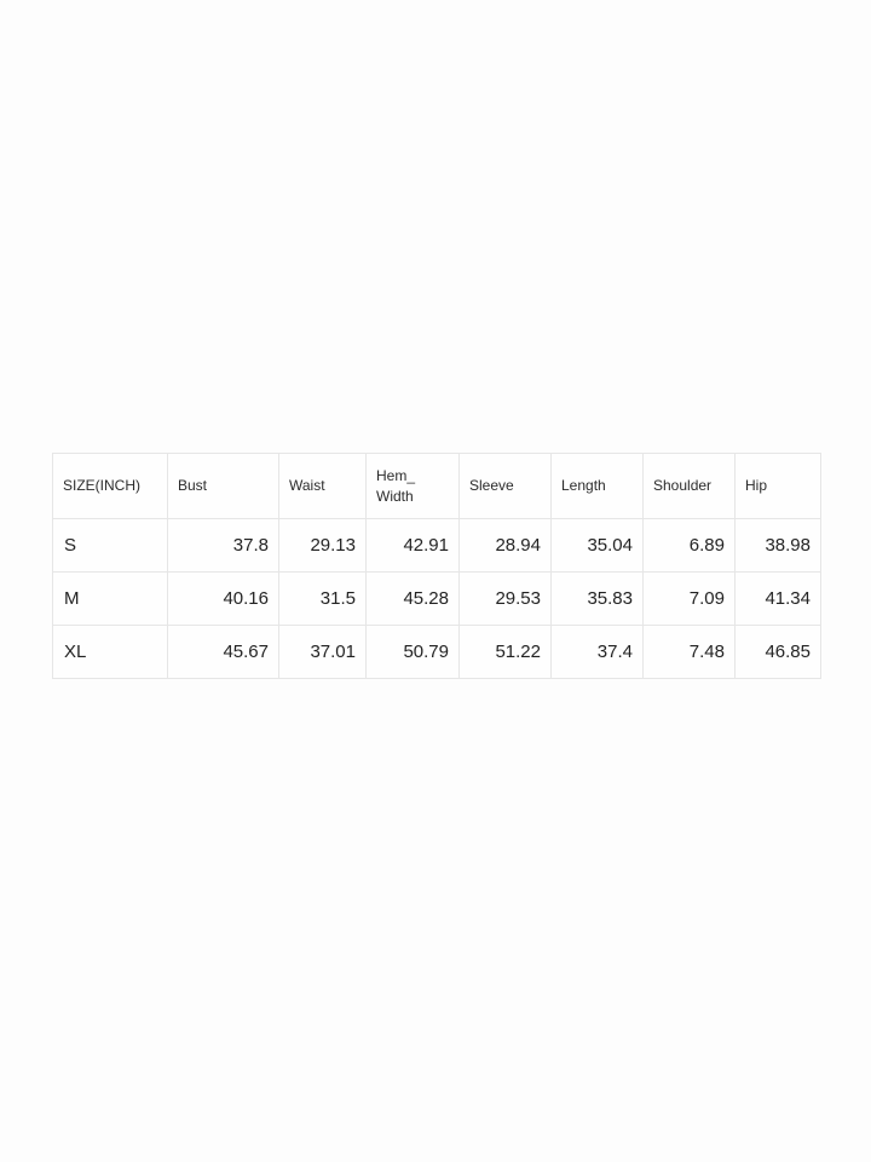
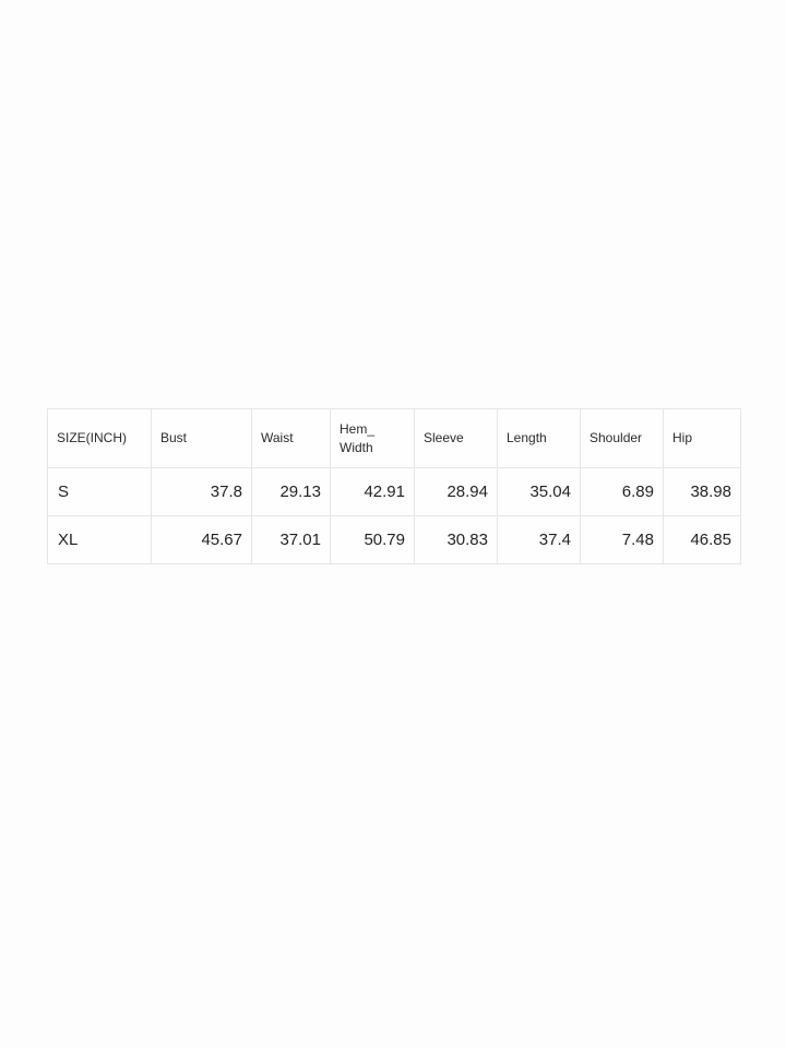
  SIZE(INCH)	Bust	Waist	Hem_​Width	Sleeve	Length	Shoulder	Hip
  S	37.8	29.13	42.91	28.94	35.04	6.89	38.98
- M	40.16	31.5	45.28	29.53	35.83	7.09	41.34
- XL	45.67	37.01	50.79	51.22	37.4	7.48	46.85
+ XL	45.67	37.01	50.79	30.83	37.4	7.48	46.85
